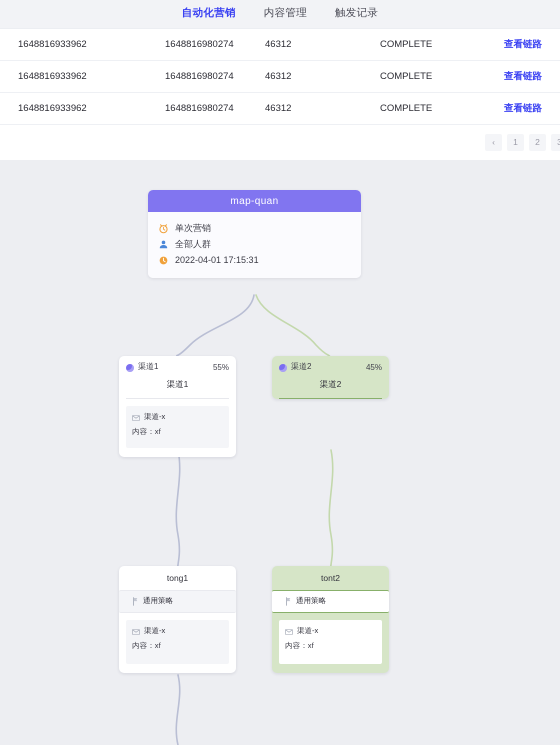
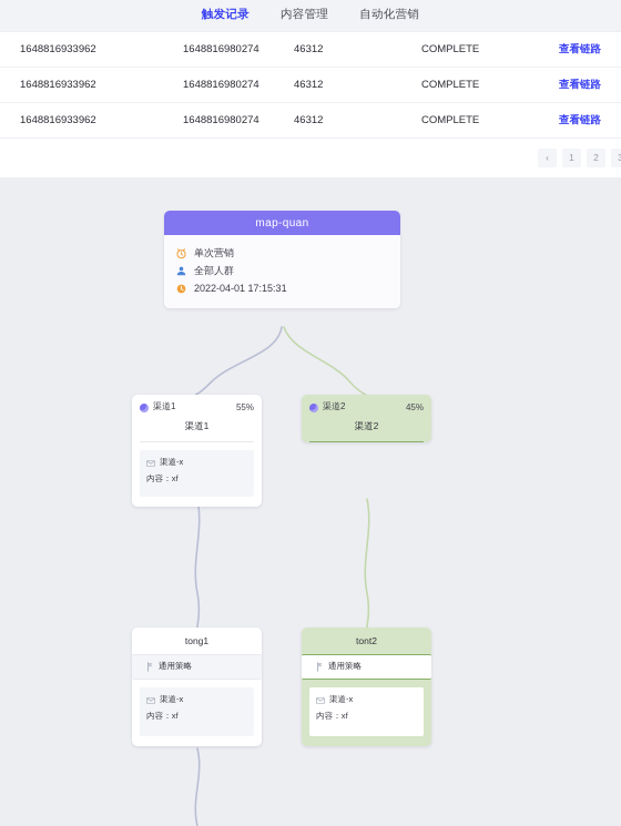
- 自动化营销
+ 触发记录
  内容管理
- 触发记录
+ 自动化营销
  1648816933962
  1648816980274
  46312
  COMPLETE
  查看链路
  1648816933962
  1648816980274
  46312
  COMPLETE
  查看链路
  1648816933962
  1648816980274
  46312
  COMPLETE
  查看链路
  ‹
  1
  2
  3
  map-quan
  单次营销
  全部人群
  2022-04-01 17:15:31
  渠道1
  55%
  渠道1
  渠道-x
  内容：xf
  渠道2
  45%
  渠道2
  tong1
  通用策略
  渠道-x
  内容：xf
  tont2
  通用策略
  渠道-x
  内容：xf
